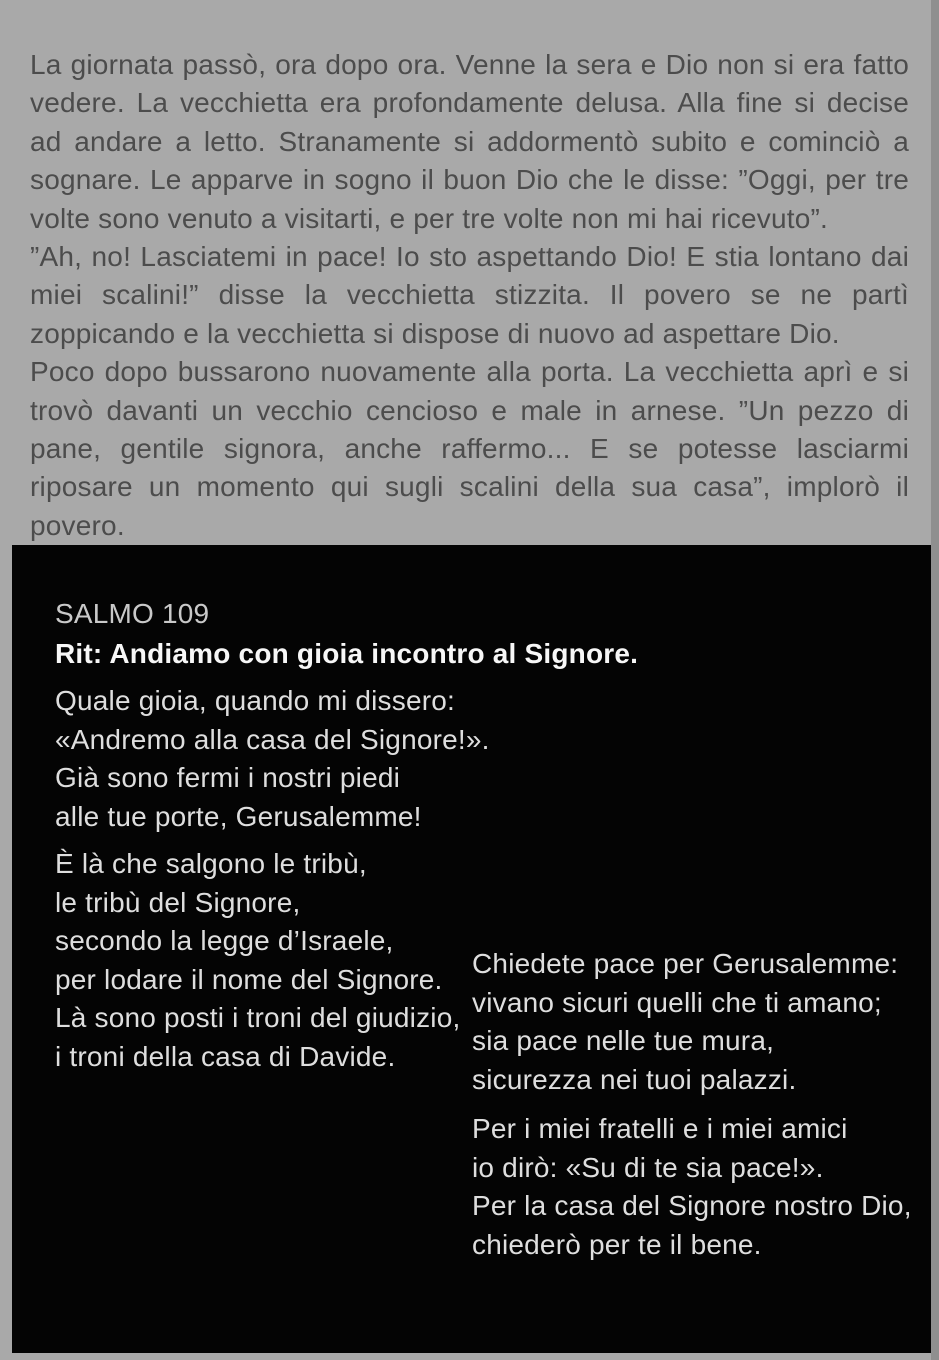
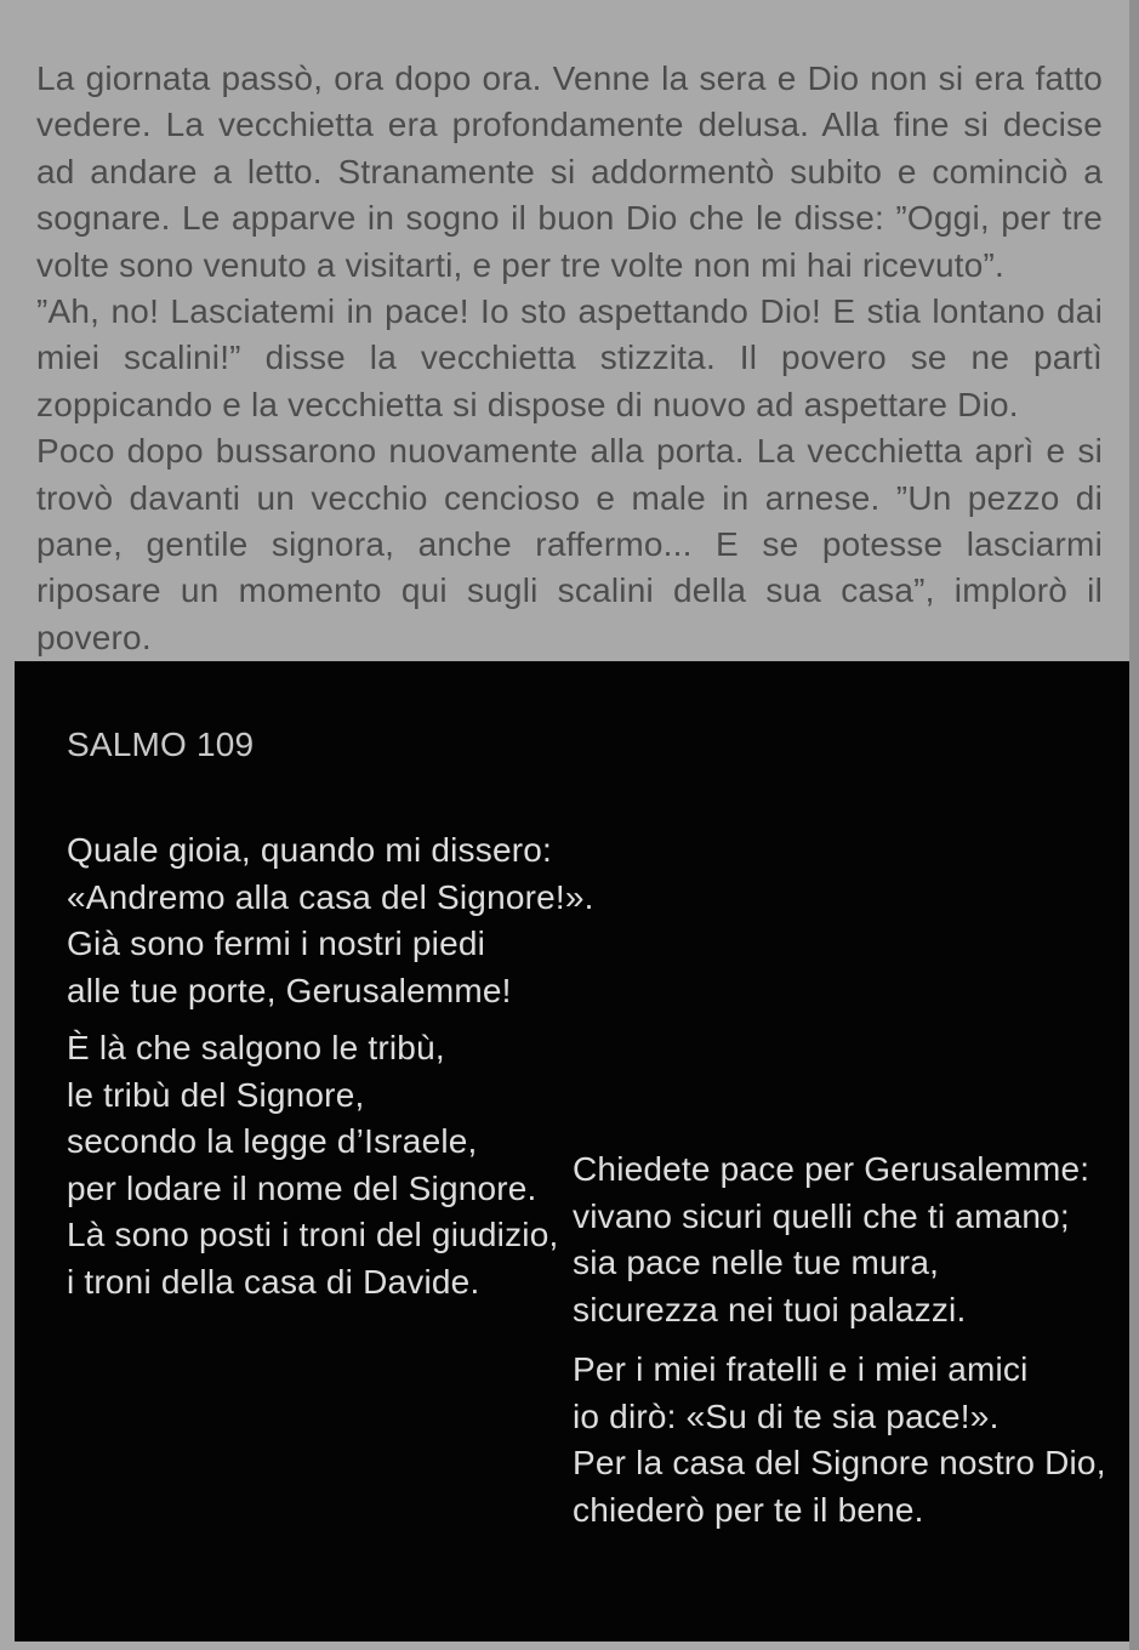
  La giornata passò, ora dopo ora. Venne la sera e Dio non si era fatto vedere. La vecchietta era profondamente delusa. Alla fine si decise ad andare a letto. Stranamente si addormentò subito e cominciò a sognare. Le apparve in sogno il buon Dio che le disse: ”Oggi, per tre volte sono venuto a visitarti, e per tre volte non mi hai ricevuto”.
  ”Ah, no! Lasciatemi in pace! Io sto aspettando Dio! E stia lontano dai miei scalini!” disse la vecchietta stizzita. Il povero se ne partì zoppicando e la vecchietta si dispose di nuovo ad aspettare Dio.
  Poco dopo bussarono nuovamente alla porta. La vecchietta aprì e si trovò davanti un vecchio cencioso e male in arnese. ”Un pezzo di pane, gentile signora, anche raffermo... E se potesse lasciarmi riposare un momento qui sugli scalini della sua casa”, implorò il povero.
  SALMO 109
- Rit: Andiamo con gioia incontro al Signore.
  Quale gioia, quando mi dissero:
  «Andremo alla casa del Signore!».
  Già sono fermi i nostri piedi
  alle tue porte, Gerusalemme!
  È là che salgono le tribù,
  le tribù del Signore,
  secondo la legge d’Israele,
  per lodare il nome del Signore.
  Là sono posti i troni del giudizio,
  i troni della casa di Davide.
  Chiedete pace per Gerusalemme:
  vivano sicuri quelli che ti amano;
  sia pace nelle tue mura,
  sicurezza nei tuoi palazzi.
  Per i miei fratelli e i miei amici
  io dirò: «Su di te sia pace!».
  Per la casa del Signore nostro Dio,
  chiederò per te il bene.
